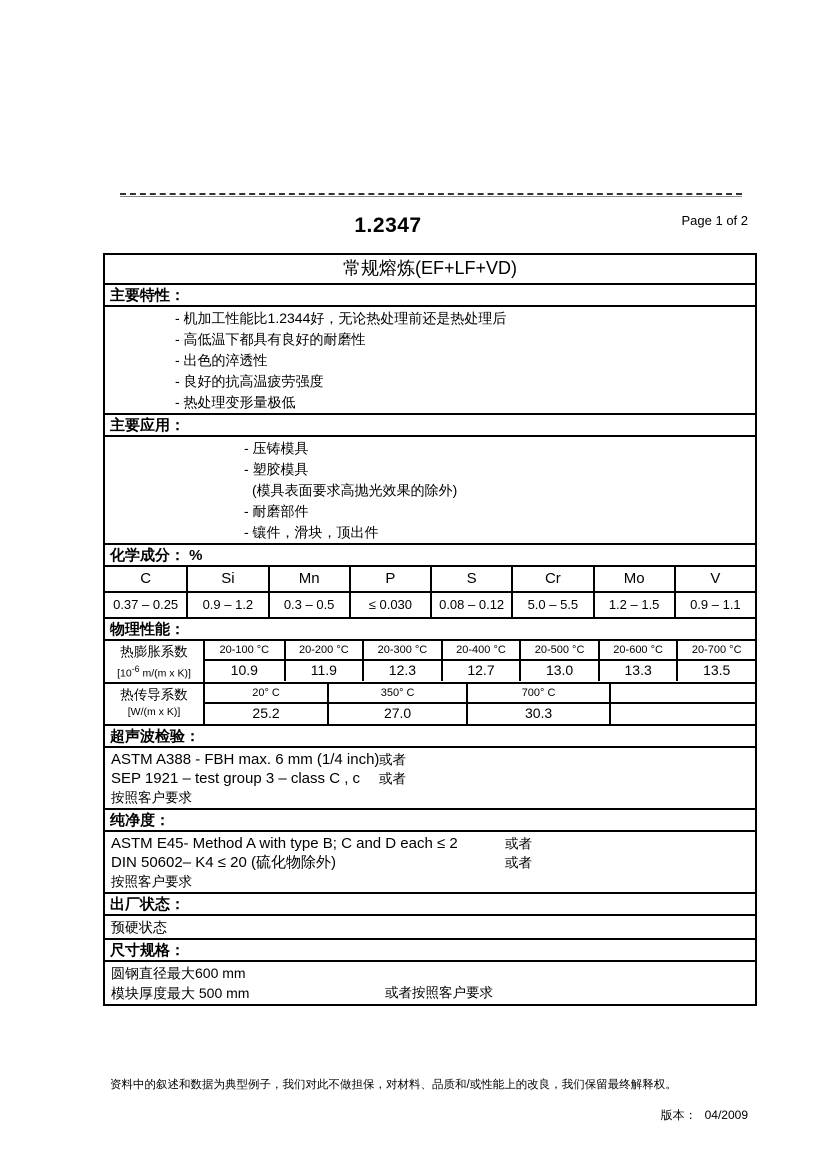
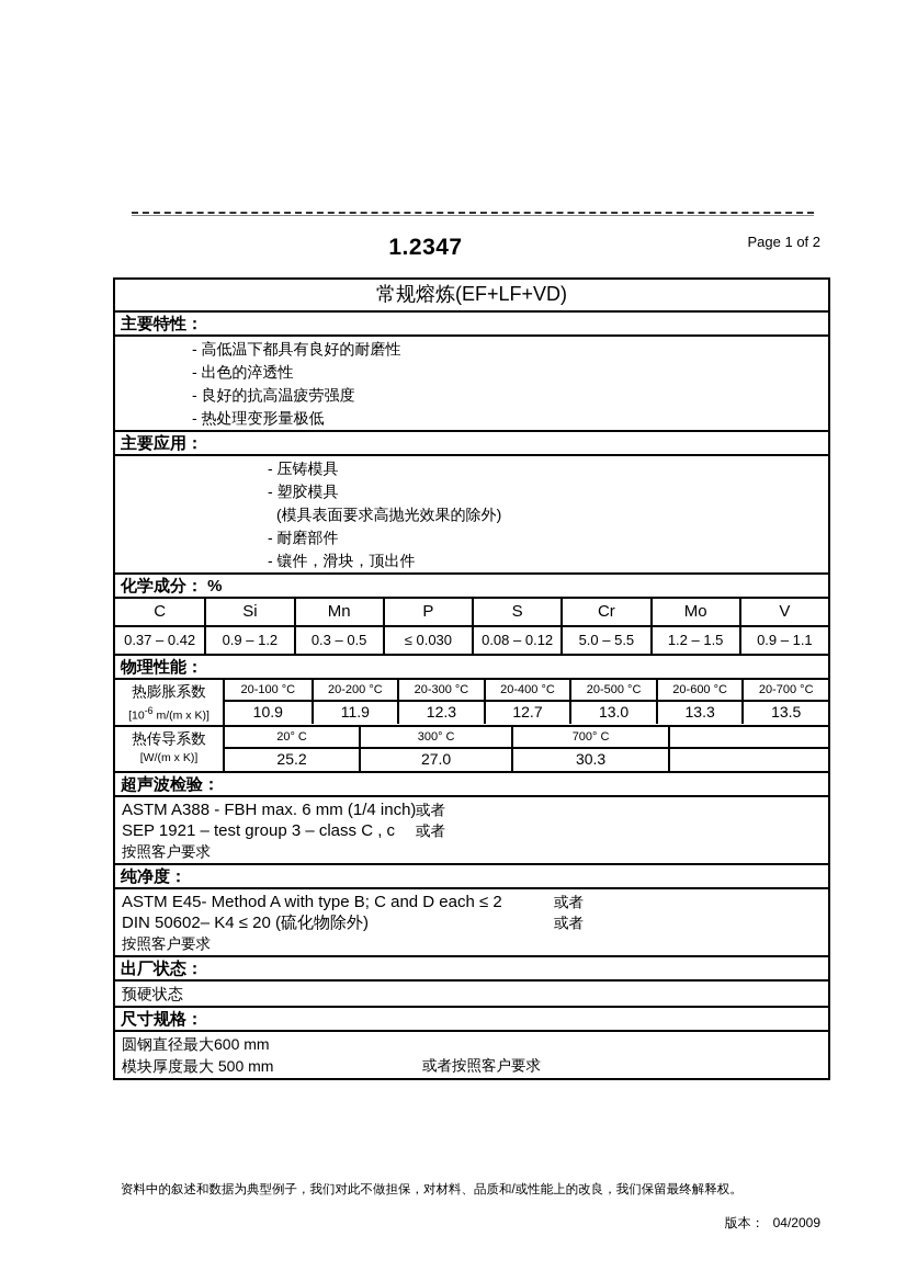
  Page 1 of 2
  1.2347
  常规熔炼(EF+LF+VD)
  主要特性：
- - 机加工性能比1.2344好，无论热处理前还是热处理后
  - 高低温下都具有良好的耐磨性
  - 出色的淬透性
  - 良好的抗高温疲劳强度
  - 热处理变形量极低
  主要应用：
  - 压铸模具
  - 塑胶模具
  (模具表面要求高抛光效果的除外)
  - 耐磨部件
  - 镶件，滑块，顶出件
  化学成分： %
  C
  Si
  Mn
  P
  S
  Cr
  Mo
  V
- 0.37 – 0.25
+ 0.37 – 0.42
  0.9 – 1.2
  0.3 – 0.5
  ≤ 0.030
  0.08 – 0.12
  5.0 – 5.5
  1.2 – 1.5
  0.9 – 1.1
  物理性能：
  热膨胀系数
  [10-6 m/(m x K)]
  20-100 °C
  20-200 °C
  20-300 °C
  20-400 °C
  20-500 °C
  20-600 °C
  20-700 °C
  10.9
  11.9
  12.3
  12.7
  13.0
  13.3
  13.5
  热传导系数
  [W/(m x K)]
  20° C
- 350° C
+ 300° C
  700° C
  25.2
  27.0
  30.3
  超声波检验：
  ASTM A388 - FBH max. 6 mm (1/4 inch)
  或者
  SEP 1921 – test group 3 – class C , c
  或者
  按照客户要求
  纯净度：
  ASTM E45- Method A with type B; C and D each ≤ 2
  或者
  DIN 50602– K4 ≤ 20 (硫化物除外)
  或者
  按照客户要求
  出厂状态：
  预硬状态
  尺寸规格：
  圆钢直径最大600 mm
  模块厚度最大 500 mm
  或者按照客户要求
  资料中的叙述和数据为典型例子，我们对此不做担保，对材料、品质和/或性能上的改良，我们保留最终解释权。
  版本： 04/2009
